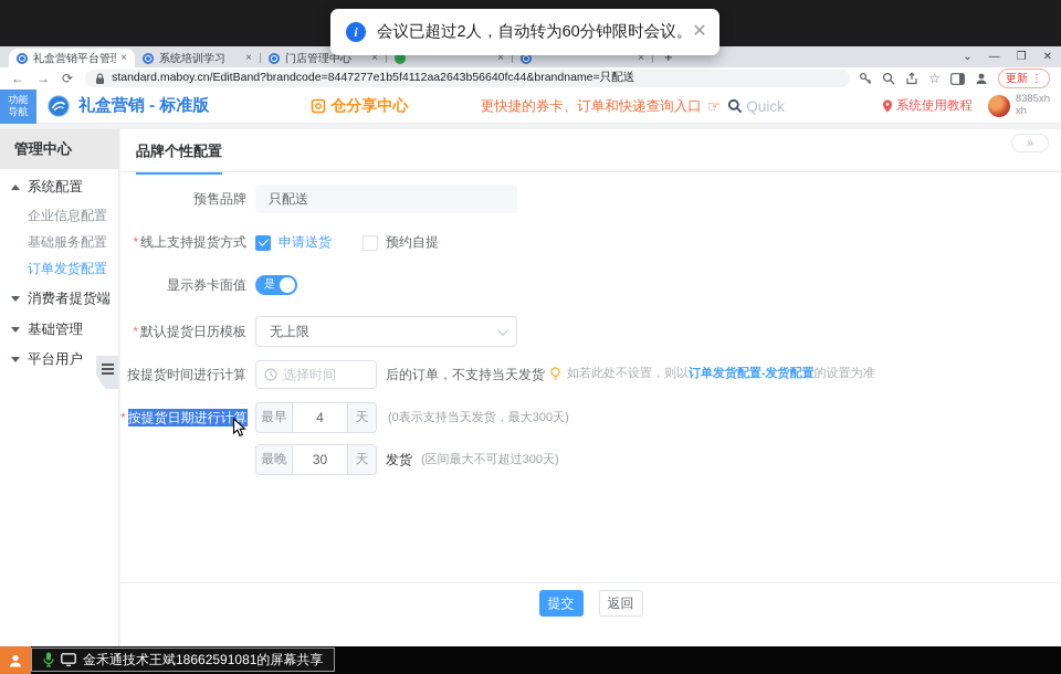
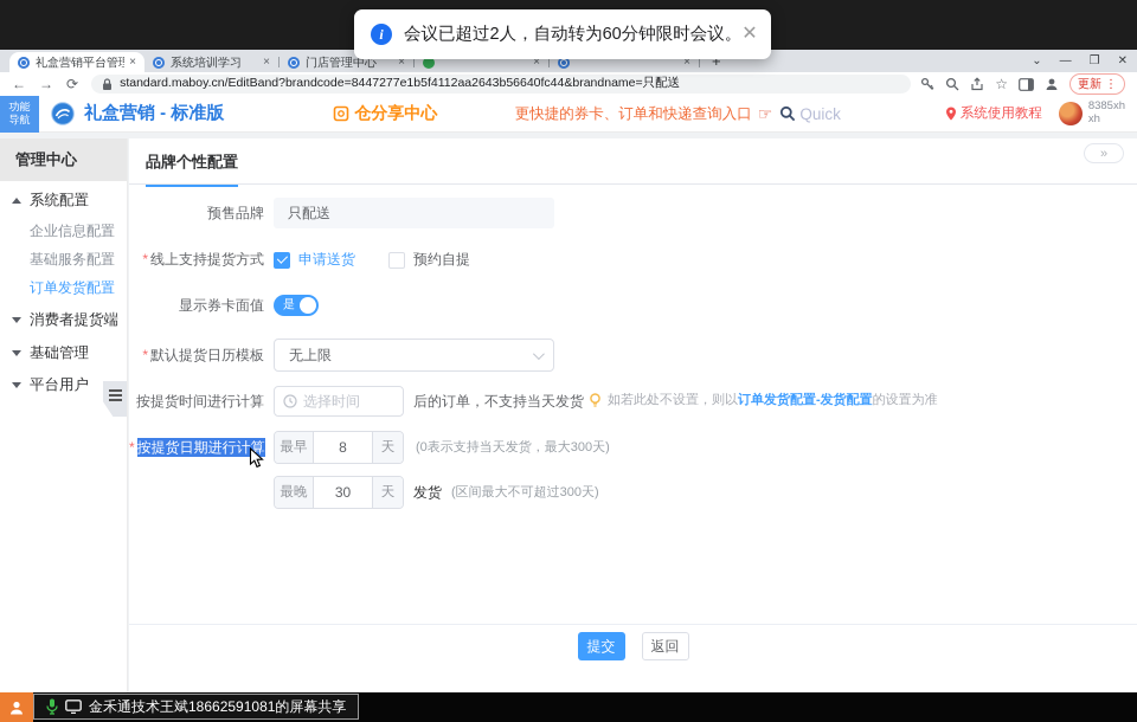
  礼盒营销平台管理
  ×
  系统培训学习
  ×
  门店管理中心
  ×
  ×
  ×
  +
  ⌄
  —
  ❐
  ✕
  ←
  →
  ⟳
  standard.maboy.cn/EditBand?brandcode=8447277e1b5f4112aa2643b56640fc44&brandname=只配送
  ☆
  更新
  ⋮
  功能
  导航
  礼盒营销 - 标准版
  仓分享中心
  更快捷的券卡、订单和快递查询入口
  ☞
  Quick
  系统使用教程
  8385xh
  xh
  管理中心
  系统配置
  企业信息配置
  基础服务配置
  订单发货配置
  消费者提货端
  基础管理
  平台用户
  品牌个性配置
  »
  预售品牌
  只配送
  * 线上支持提货方式
  申请送货
  预约自提
  显示券卡面值
  是
  * 默认提货日历模板
  无上限
  按提货时间进行计算
  选择时间
  后的订单，不支持当天发货
  如若此处不设置，则以
  订单发货配置-发货配置
  的设置为准
  * 按提货日期进行计算
  最早
- 4
+ 8
  天
  (0表示支持当天发货，最大300天)
  最晚
  30
  天
  发货
  (区间最大不可超过300天)
  提交
  返回
  i
  会议已超过2人，自动转为60分钟限时会议。
  ✕
  金禾通技术王斌18662591081的屏幕共享
